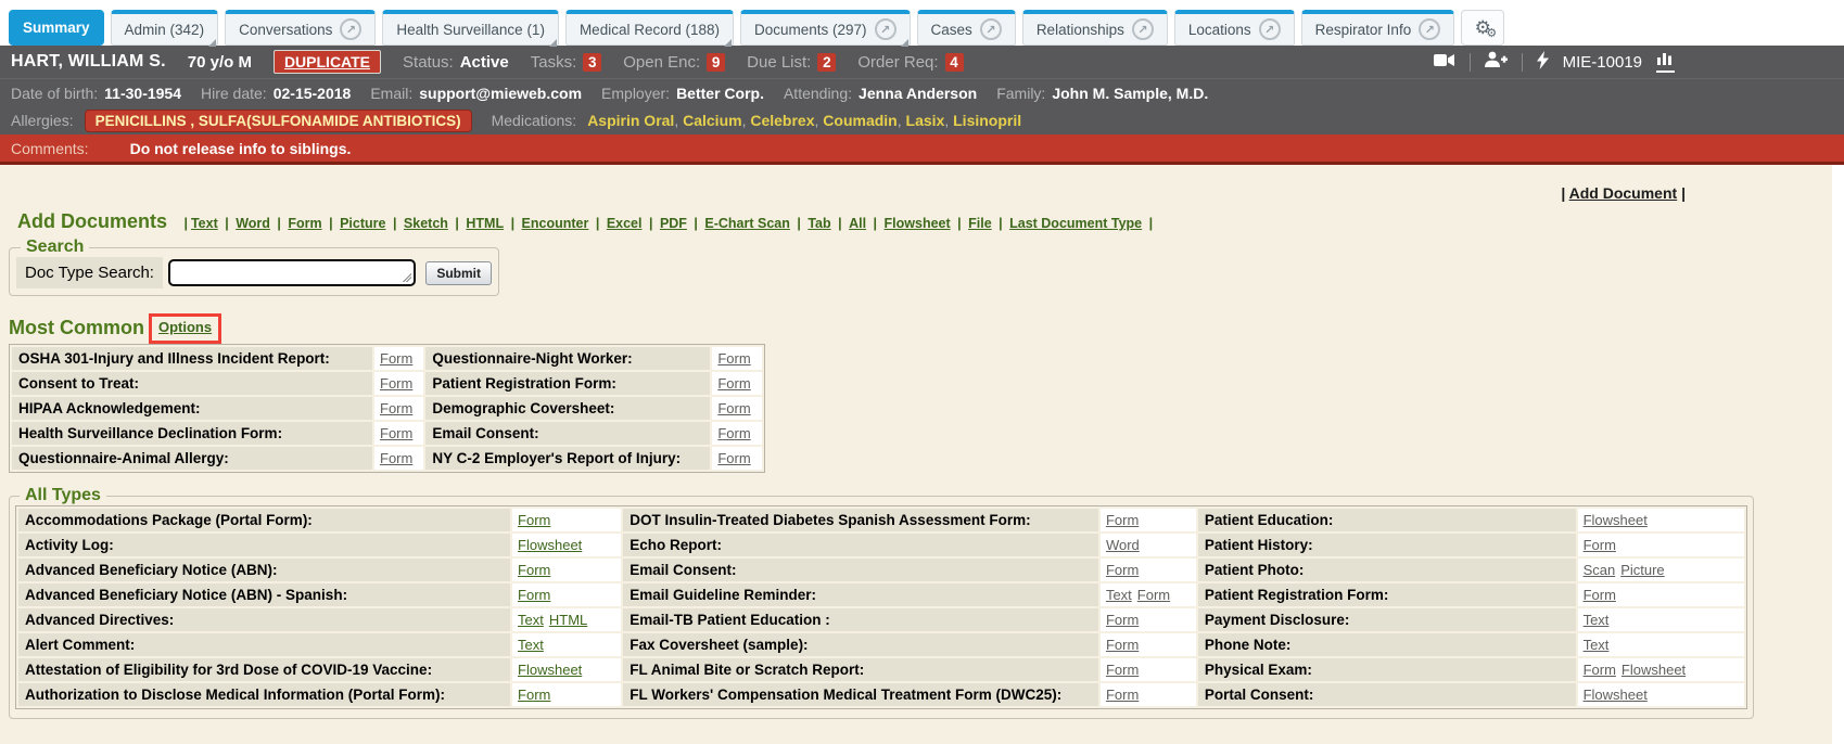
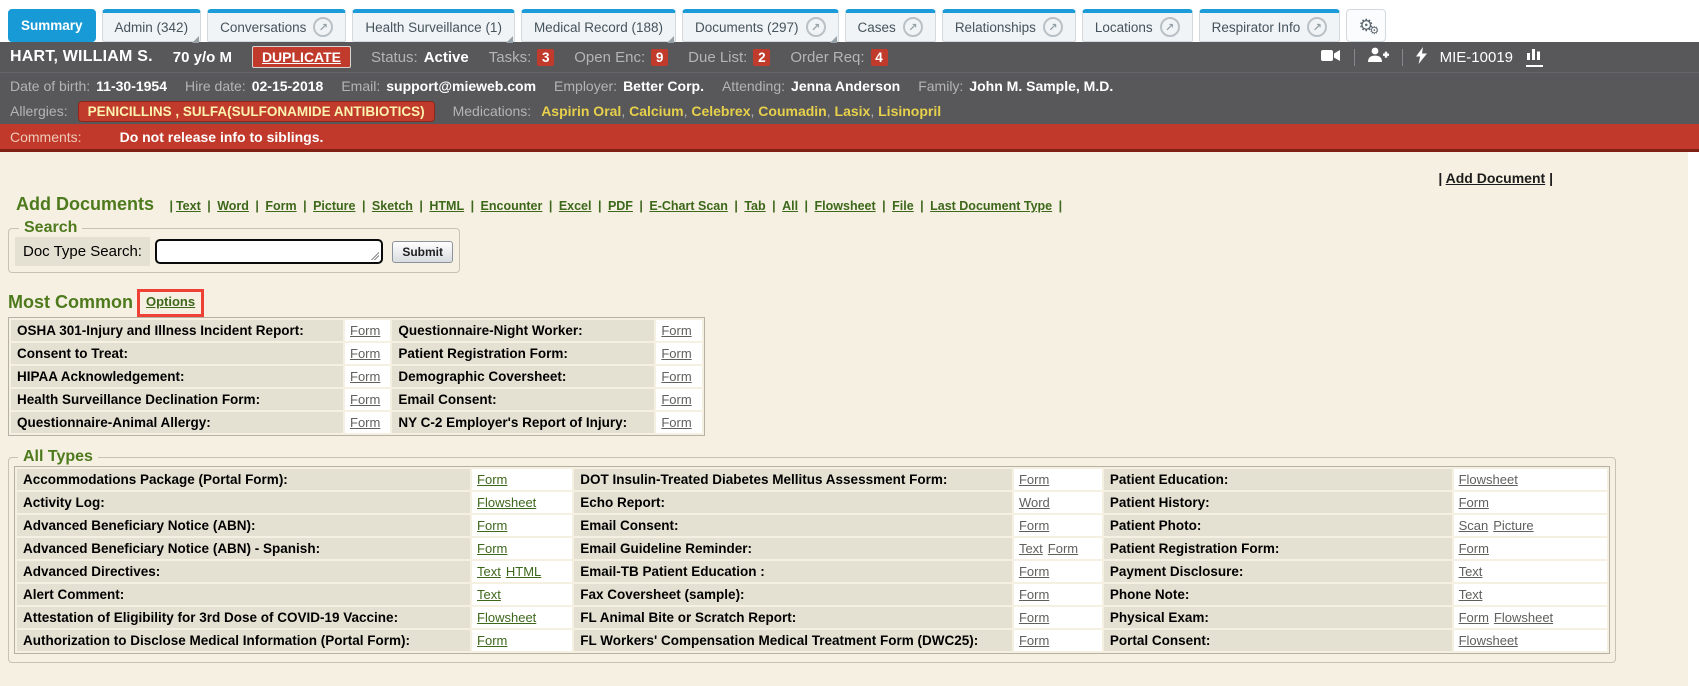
  Summary
  Admin (342)
  Conversations
  ↗
  Health Surveillance (1)
  Medical Record (188)
  Documents (297)
  ↗
  Cases
  ↗
  Relationships
  ↗
  Locations
  ↗
  Respirator Info
  ↗
  ⚙
  ⚙
  HART, WILLIAM S.
  70 y/o M
  DUPLICATE
  Status:
  Active
  Tasks:
  3
  Open Enc:
  9
  Due List:
  2
  Order Req:
  4
  MIE-10019
  Date of birth:
  11-30-1954
  Hire date:
  02-15-2018
  Email:
  support@mieweb.com
  Employer:
  Better Corp.
  Attending:
  Jenna Anderson
  Family:
  John M. Sample, M.D.
  Allergies:
  PENICILLINS , SULFA(SULFONAMIDE ANTIBIOTICS)
  Medications:
  Aspirin Oral, Calcium, Celebrex, Coumadin, Lasix, Lisinopril
  Comments:
  Do not release info to siblings.
  | Add Document |
  Add Documents | Text | Word | Form | Picture | Sketch | HTML | Encounter | Excel | PDF | E-Chart Scan | Tab | All | Flowsheet | File | Last Document Type |
  Search
  Doc Type Search:
  Submit
  Most Common Options
  OSHA 301-Injury and Illness Incident Report:	Form	Questionnaire-Night Worker:	Form
  Consent to Treat:	Form	Patient Registration Form:	Form
  HIPAA Acknowledgement:	Form	Demographic Coversheet:	Form
  Health Surveillance Declination Form:	Form	Email Consent:	Form
  Questionnaire-Animal Allergy:	Form	NY C-2 Employer's Report of Injury:	Form
  All Types
- Accommodations Package (Portal Form):	Form	DOT Insulin-Treated Diabetes Spanish Assessment Form:	Form	Patient Education:	Flowsheet
+ Accommodations Package (Portal Form):	Form	DOT Insulin-Treated Diabetes Mellitus Assessment Form:	Form	Patient Education:	Flowsheet
  Activity Log:	Flowsheet	Echo Report:	Word	Patient History:	Form
  Advanced Beneficiary Notice (ABN):	Form	Email Consent:	Form	Patient Photo:	Scan Picture
  Advanced Beneficiary Notice (ABN) - Spanish:	Form	Email Guideline Reminder:	Text Form	Patient Registration Form:	Form
  Advanced Directives:	Text HTML	Email-TB Patient Education :	Form	Payment Disclosure:	Text
  Alert Comment:	Text	Fax Coversheet (sample):	Form	Phone Note:	Text
  Attestation of Eligibility for 3rd Dose of COVID-19 Vaccine:	Flowsheet	FL Animal Bite or Scratch Report:	Form	Physical Exam:	Form Flowsheet
  Authorization to Disclose Medical Information (Portal Form):	Form	FL Workers' Compensation Medical Treatment Form (DWC25):	Form	Portal Consent:	Flowsheet
